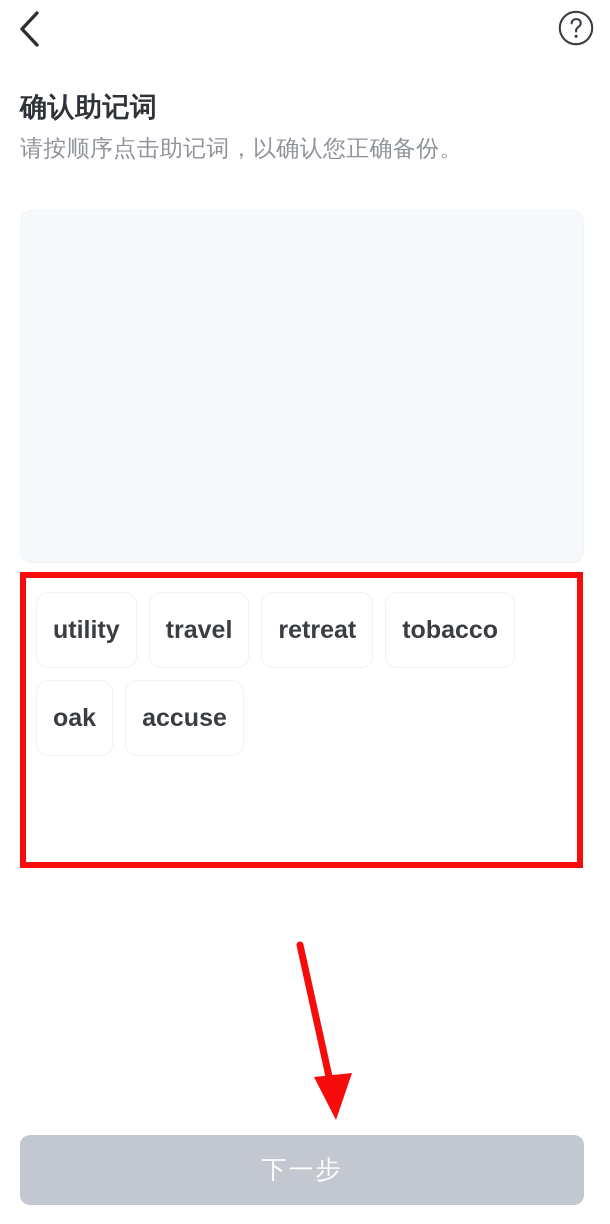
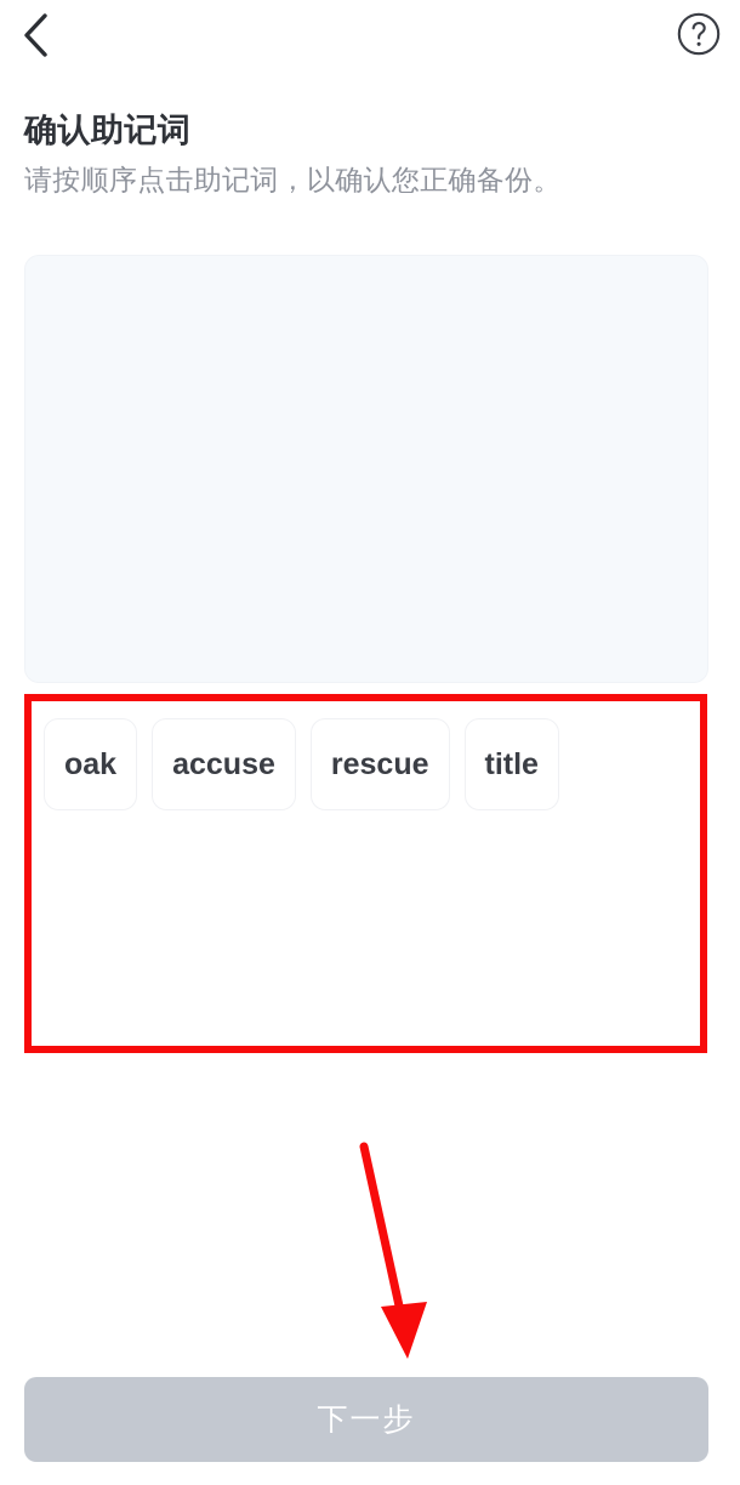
  确认助记词
  请按顺序点击助记词，以确认您正确备份。
- utility
- travel
- retreat
- tobacco
  oak
  accuse
+ rescue
+ title
  下一步
